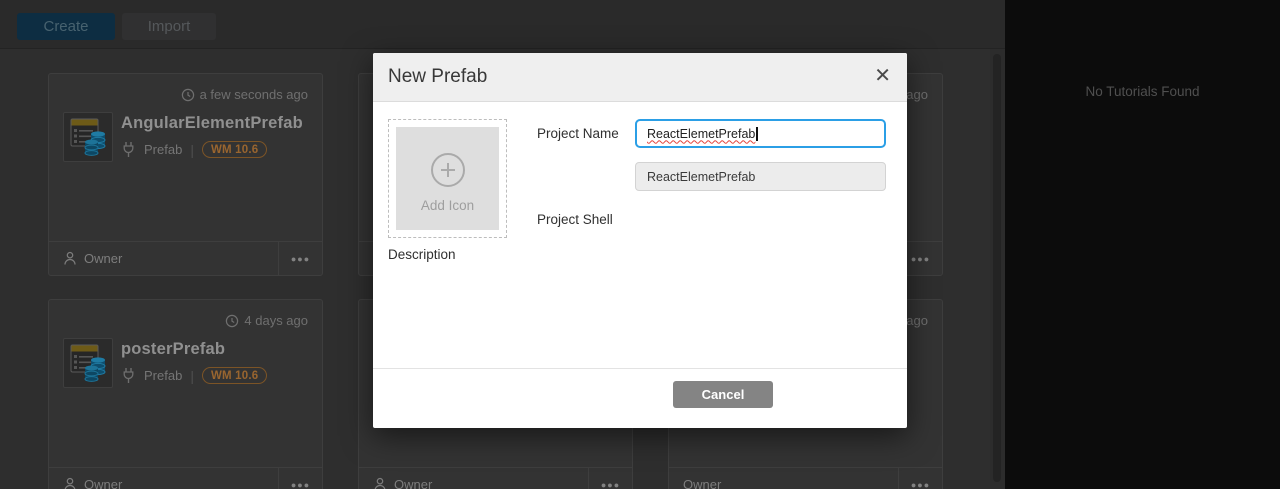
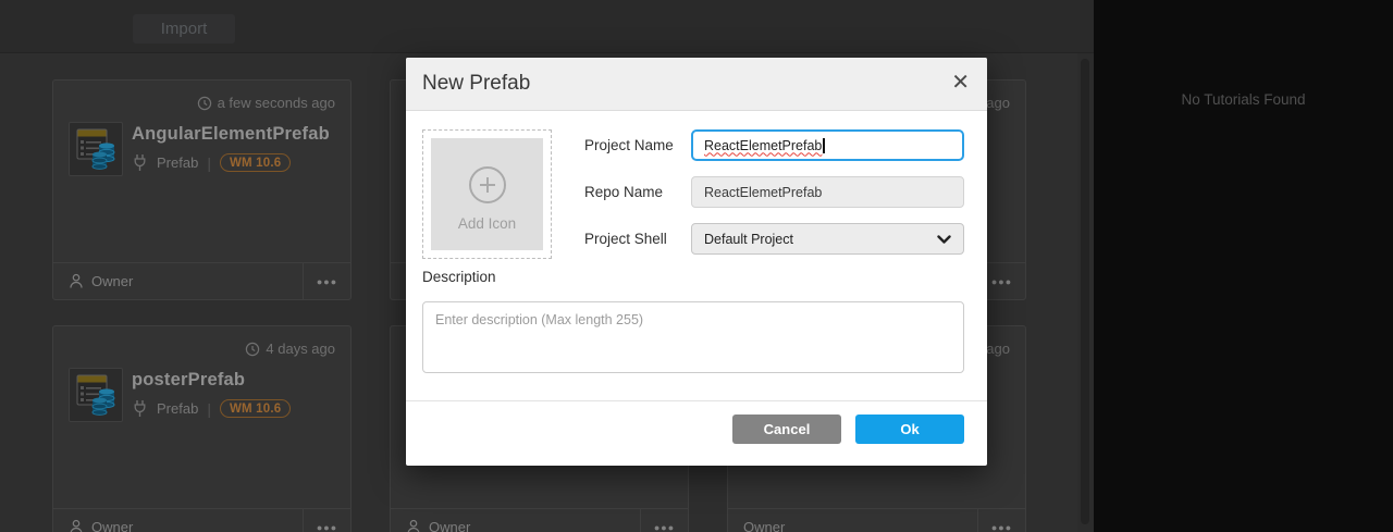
- Create
  Import
  a few seconds ago
  AngularElementPrefab
  Prefab
  WM 10.6
  Owner
  ●●●
  4 days ago
  posterPrefab
  Prefab
  WM 10.6
  Owner
  ●●●
  Owner
  ●●●
  ●●●
  Owner
  ●●●
  No Tutorials Found
  New Prefab
  ✕
  Add Icon
  Project Name
  ReactElemetPrefab
+ Repo Name
  ReactElemetPrefab
  Project Shell
+ Default Project
  Description
+ Enter description (Max length 255)
  Cancel
+ Ok
